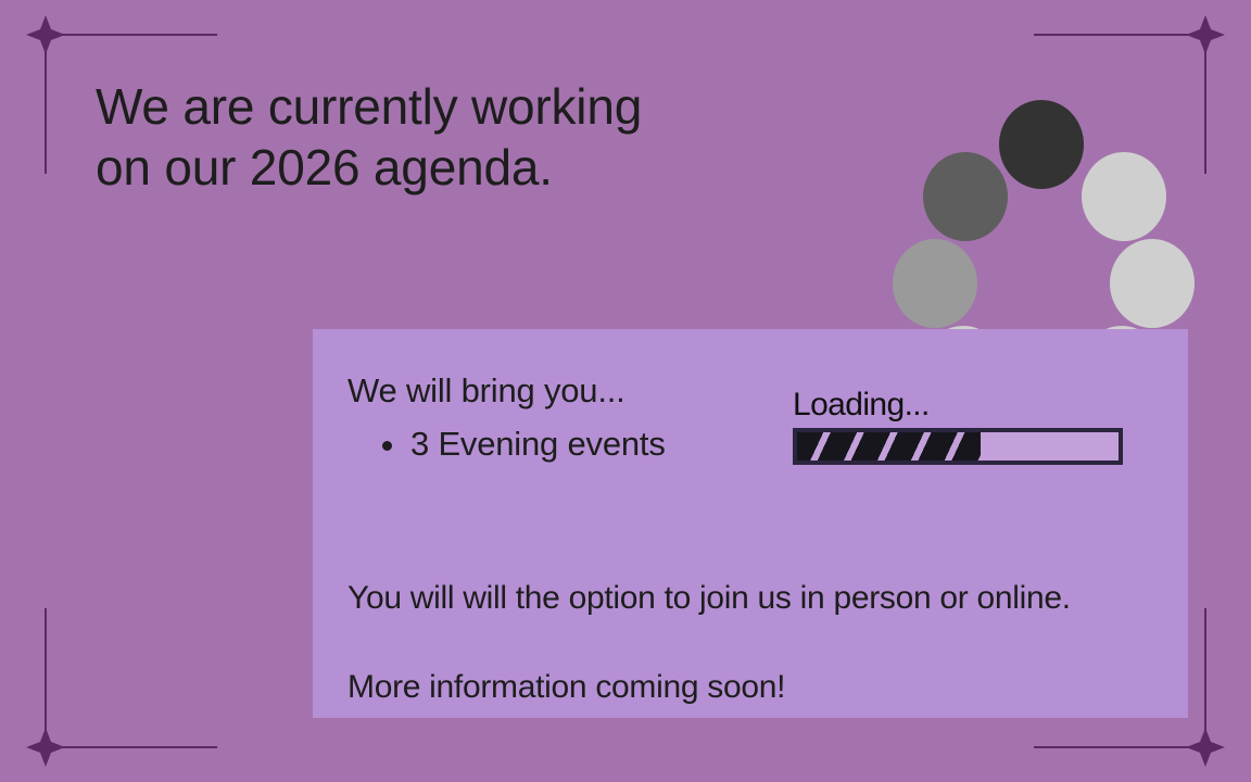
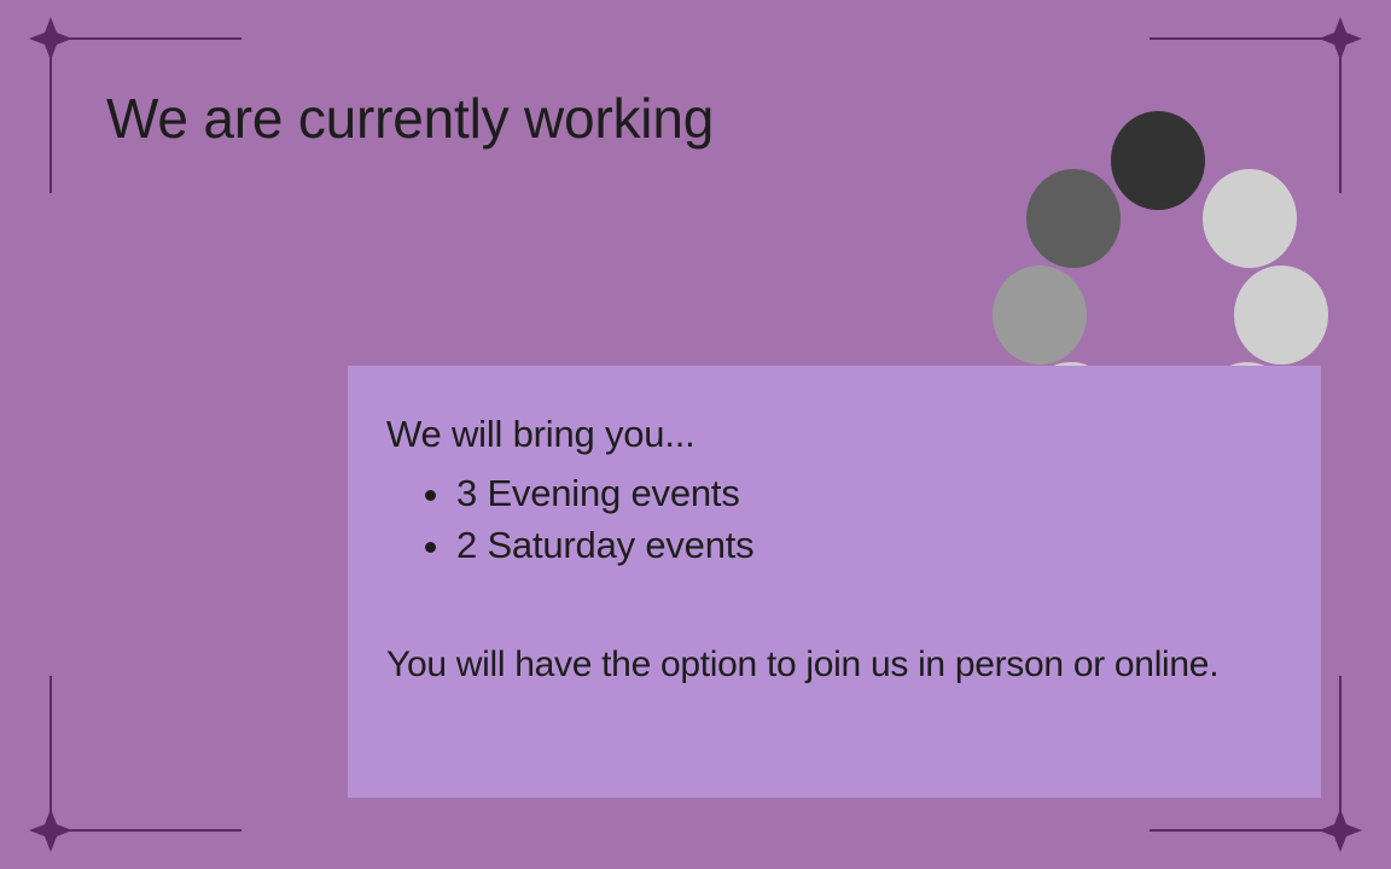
  We are currently working
- on our 2026 agenda.
  We will bring you...
  3 Evening events
+ 2 Saturday events
- You will will the option to join us in person or online.
+ You will have the option to join us in person or online.
- More information coming soon!
- Loading...
